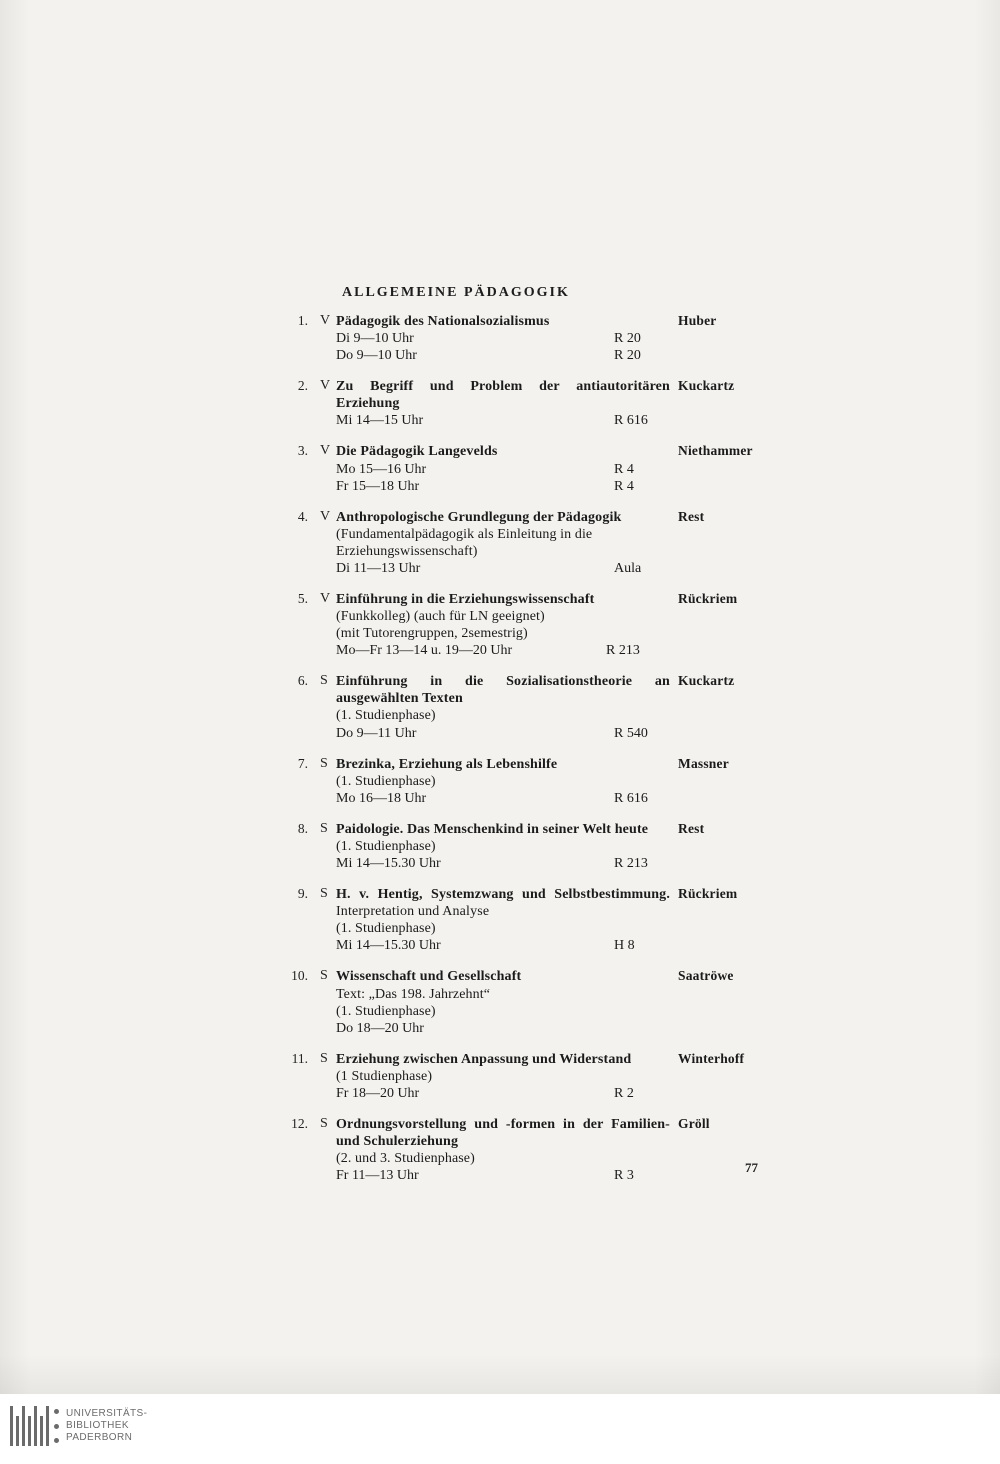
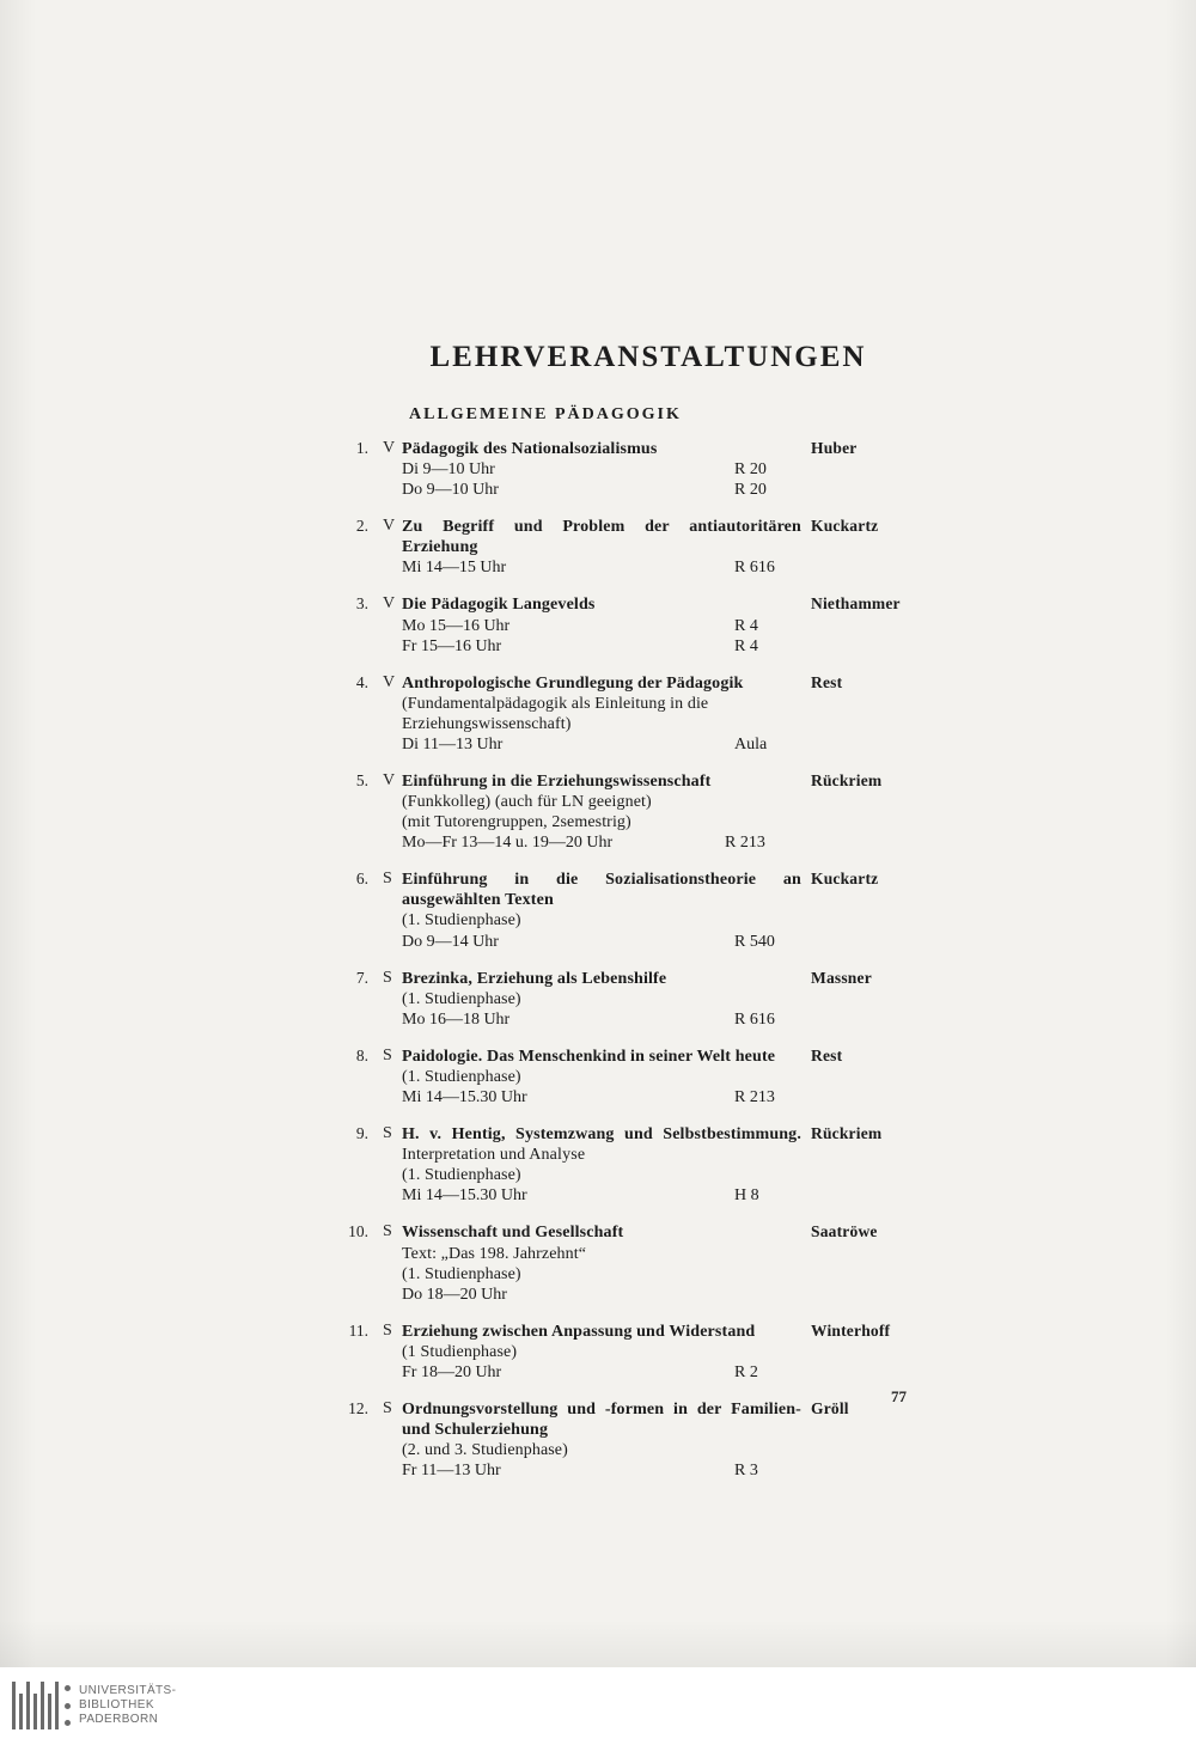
+ LEHRVERANSTALTUNGEN
  ALLGEMEINE PÄDAGOGIK
  1.
  V
  Pädagogik des Nationalsozialismus
  Di 9—10 Uhr
  R 20
  Do 9—10 Uhr
  R 20
  Huber
  2.
  V
  Zu Begriff und Problem der antiautoritären Erziehung
  Mi 14—15 Uhr
  R 616
  Kuckartz
  3.
  V
  Die Pädagogik Langevelds
  Mo 15—16 Uhr
  R 4
- Fr 15—18 Uhr
+ Fr 15—16 Uhr
  R 4
  Niethammer
  4.
  V
  Anthropologische Grundlegung der Pädagogik
  (Fundamentalpädagogik als Einleitung in die Erziehungswissenschaft)
  Di 11—13 Uhr
  Aula
  Rest
  5.
  V
  Einführung in die Erziehungswissenschaft
  (Funkkolleg) (auch für LN geeignet)
  (mit Tutorengruppen, 2semestrig)
  Mo—Fr 13—14 u. 19—20 Uhr
  R 213
  Rückriem
  6.
  S
  Einführung in die Sozialisationstheorie an ausgewählten Texten
  (1. Studienphase)
- Do 9—11 Uhr
+ Do 9—14 Uhr
  R 540
  Kuckartz
  7.
  S
  Brezinka, Erziehung als Lebenshilfe
  (1. Studienphase)
  Mo 16—18 Uhr
  R 616
  Massner
  8.
  S
  Paidologie. Das Menschenkind in seiner Welt heute
  (1. Studienphase)
  Mi 14—15.30 Uhr
  R 213
  Rest
  9.
  S
  H. v. Hentig, Systemzwang und Selbstbestimmung. Interpretation und Analyse
  (1. Studienphase)
  Mi 14—15.30 Uhr
  H 8
  Rückriem
  10.
  S
  Wissenschaft und Gesellschaft
  Text: „Das 198. Jahrzehnt“
  (1. Studienphase)
  Do 18—20 Uhr
  Saatröwe
  11.
  S
  Erziehung zwischen Anpassung und Widerstand
  (1 Studienphase)
  Fr 18—20 Uhr
  R 2
  Winterhoff
  12.
  S
  Ordnungsvorstellung und -formen in der Familien- und Schulerziehung
  (2. und 3. Studienphase)
  Fr 11—13 Uhr
  R 3
  Gröll
  77
  UNIVERSITÄTS-
  BIBLIOTHEK
  PADERBORN
